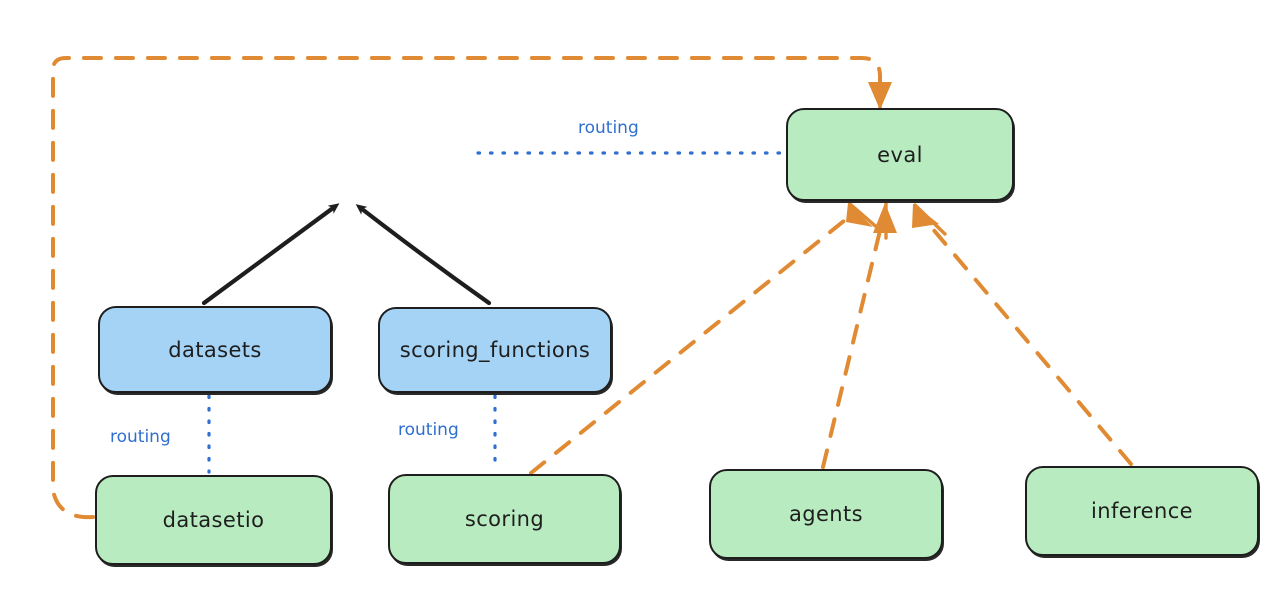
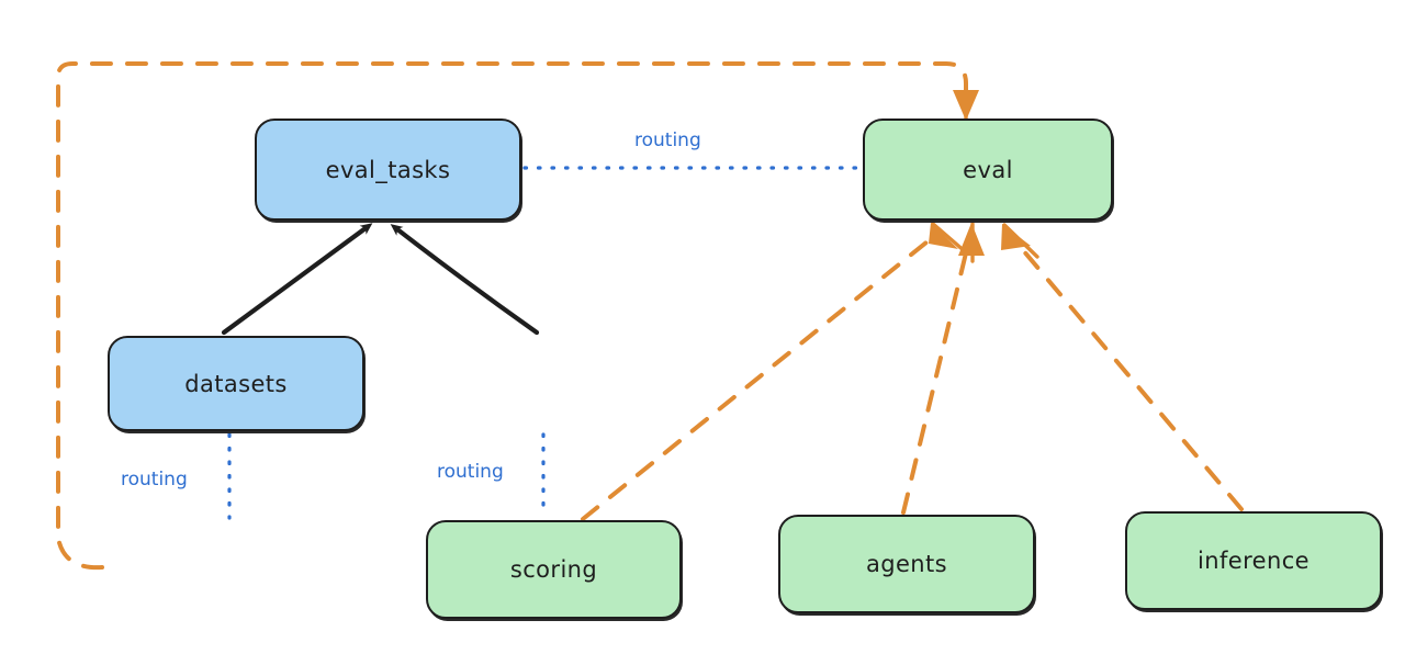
+ eval_tasks
  eval
  datasets
- scoring_functions
- datasetio
  scoring
  agents
  inference
  routing
  routing
  routing
